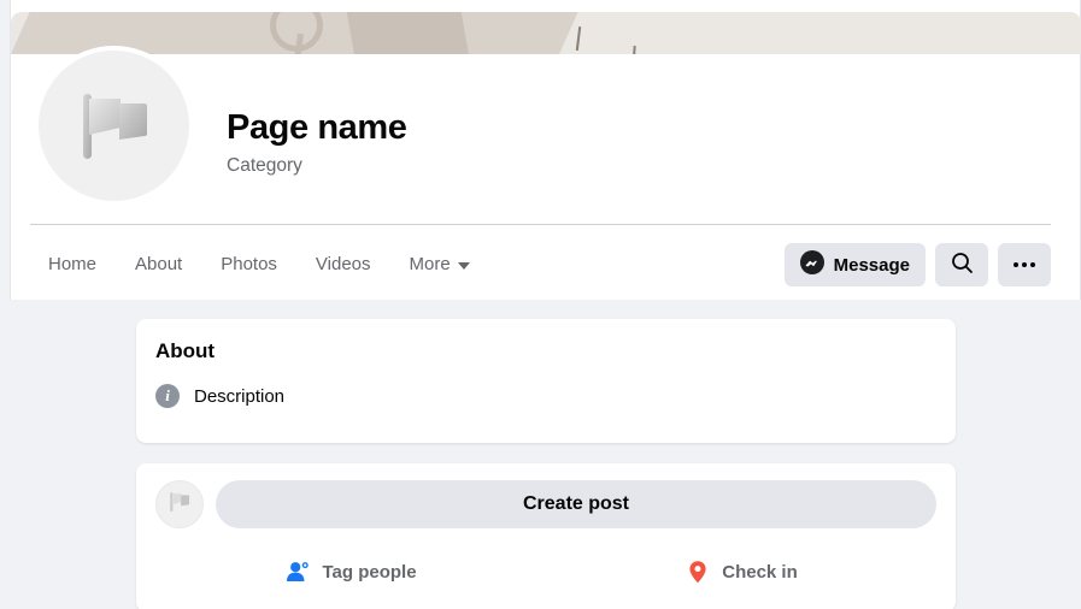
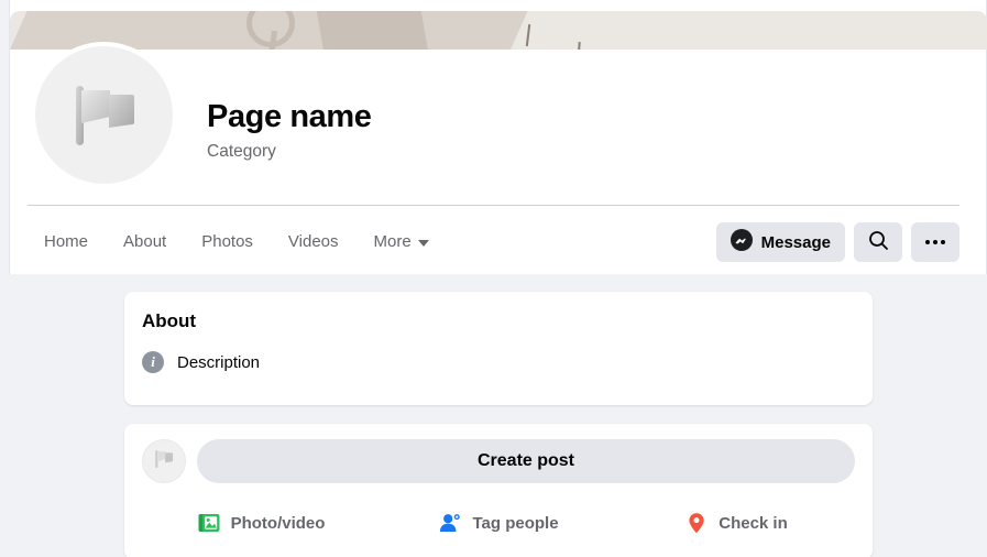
  Page name
  Category
  Home
  About
  Photos
  Videos
  More
  Message
  About
  i
  Description
  Create post
+ Photo/video
  Tag people
  Check in
